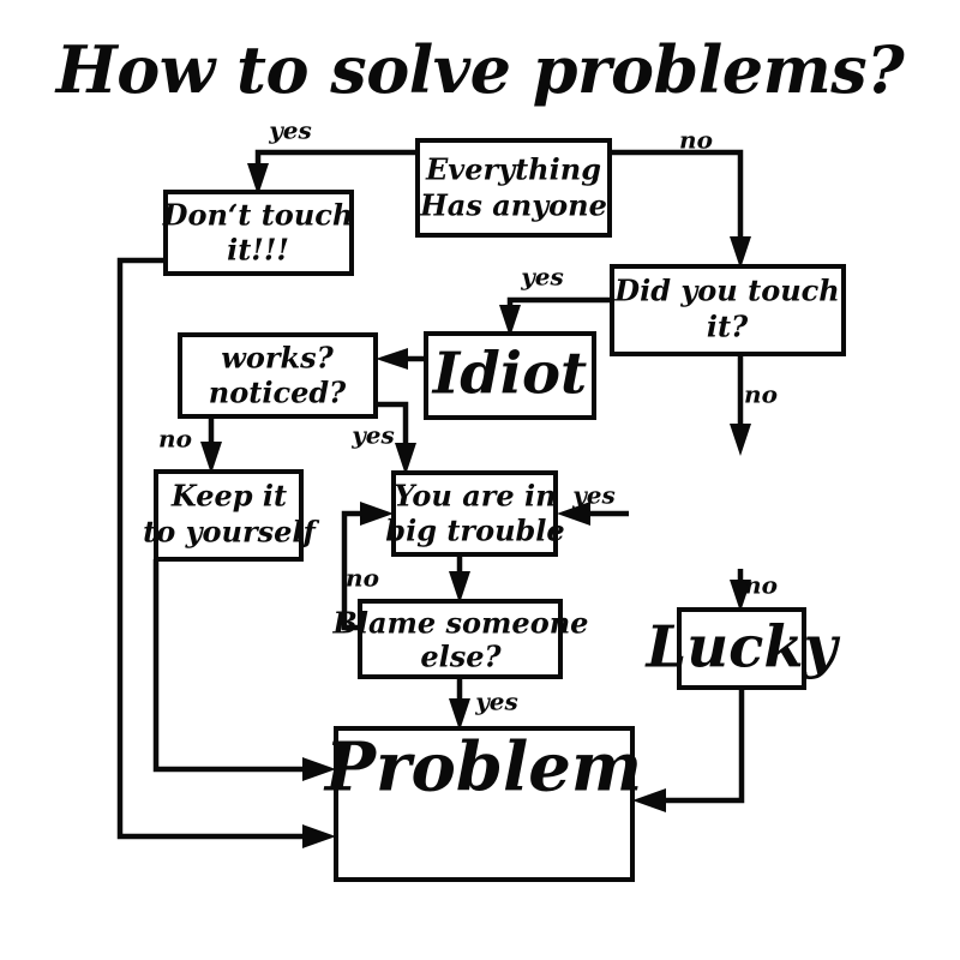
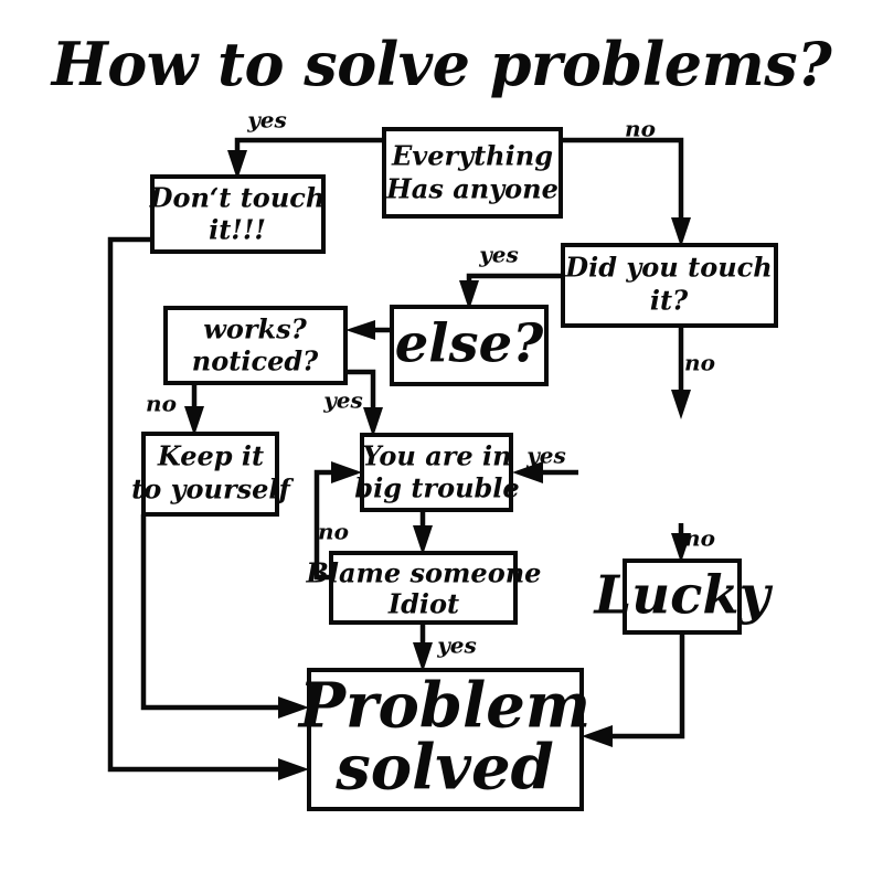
  How to solve problems?
  Everything
  Has anyone
  Don‘t touch
  it!!!
  Did you touch
  it?
- Idiot
+ else?
  works?
  noticed?
  Keep it
  to yourself
  You are in
  big trouble
  Blame someone
- else?
+ Idiot
  Lucky
  Problem
+ solved
  yes
  no
  yes
  no
  no
  yes
  yes
  no
  no
  yes
